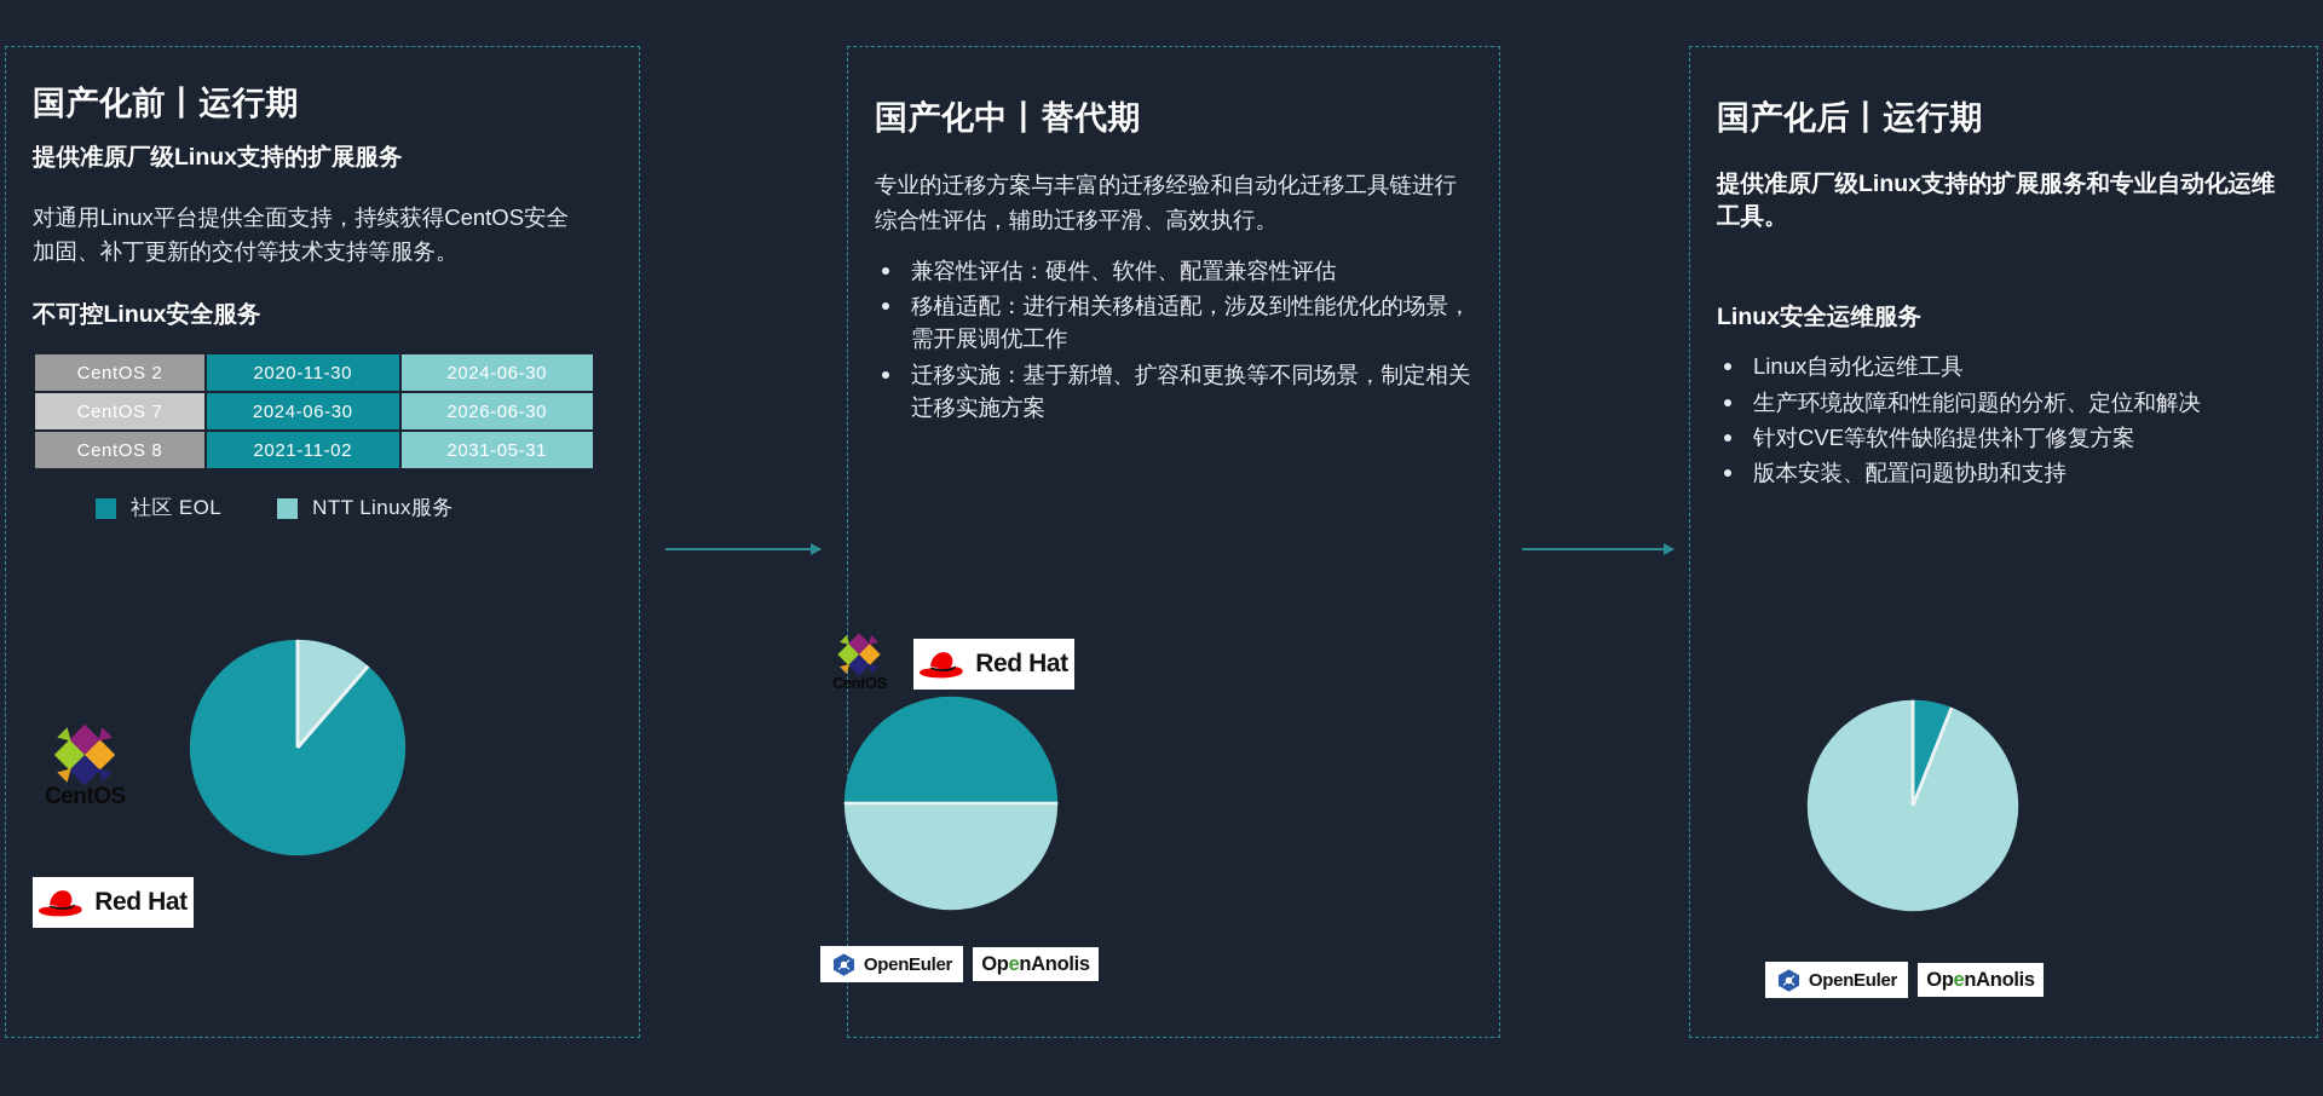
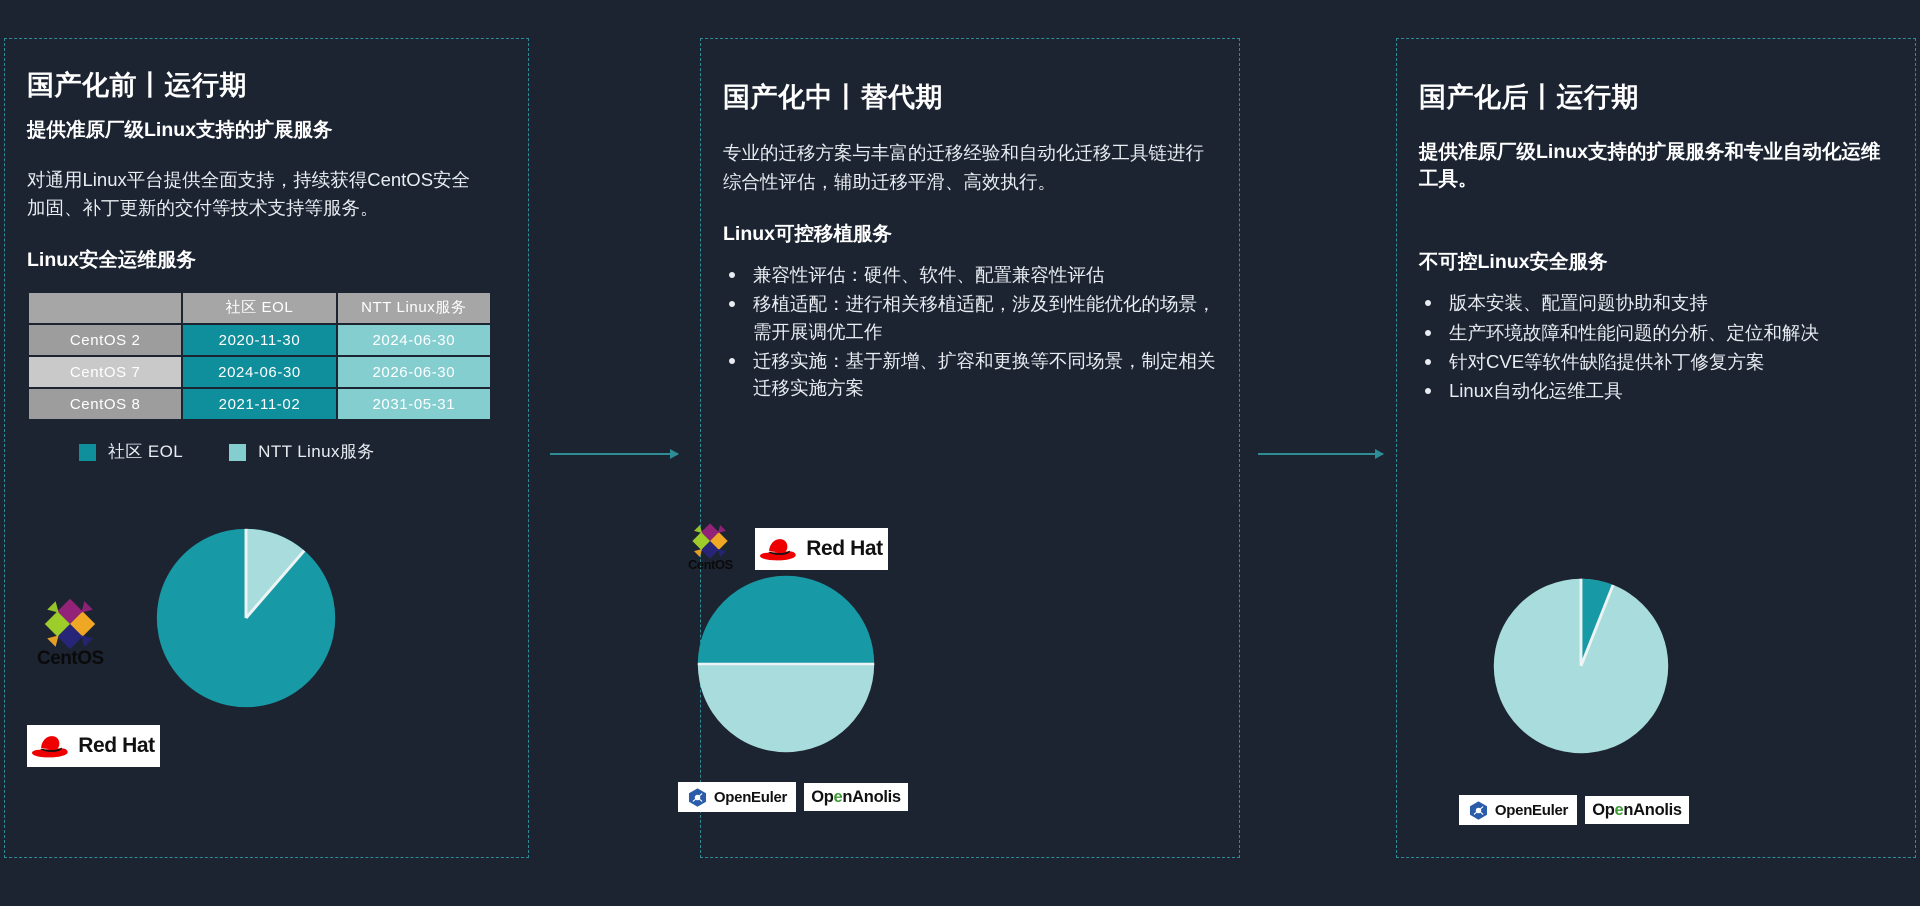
  国产化前丨运行期
  提供准原厂级Linux支持的扩展服务
  对通用Linux平台提供全面支持，持续获得CentOS安全加固、补丁更新的交付等技术支持等服务。
- 不可控Linux安全服务
+ Linux安全运维服务
+ 	社区 EOL	NTT Linux服务
  CentOS 2	2020-11-30	2024-06-30
  CentOS 7	2024-06-30	2026-06-30
  CentOS 8	2021-11-02	2031-05-31
  社区 EOL
  NTT Linux服务
  CentOS
  Red Hat
  国产化中丨替代期
  专业的迁移方案与丰富的迁移经验和自动化迁移工具链进行综合性评估，辅助迁移平滑、高效执行。
+ Linux可控移植服务
  兼容性评估：硬件、软件、配置兼容性评估
  移植适配：进行相关移植适配，涉及到性能优化的场景，需开展调优工作
  迁移实施：基于新增、扩容和更换等不同场景，制定相关迁移实施方案
  CentOS
  Red Hat
  OpenEuler
  OpenAnolis
  国产化后丨运行期
  提供准原厂级Linux支持的扩展服务和专业自动化运维工具。
- Linux安全运维服务
+ 不可控Linux安全服务
- Linux自动化运维工具
+ 版本安装、配置问题协助和支持
  生产环境故障和性能问题的分析、定位和解决
  针对CVE等软件缺陷提供补丁修复方案
- 版本安装、配置问题协助和支持
+ Linux自动化运维工具
  OpenEuler
  OpenAnolis
